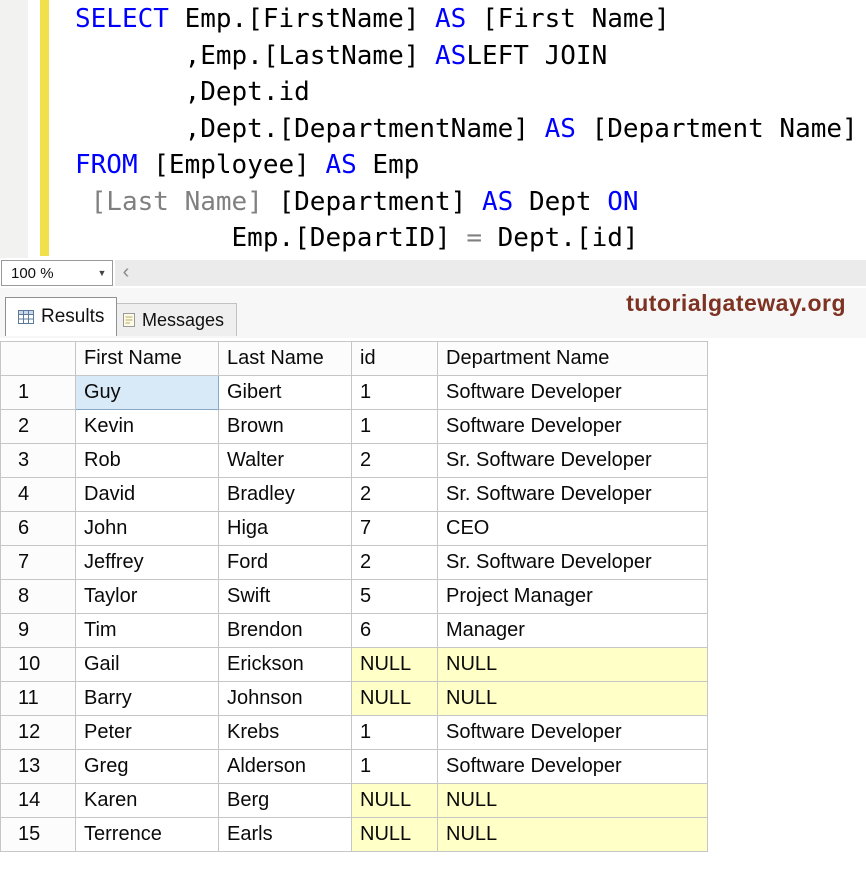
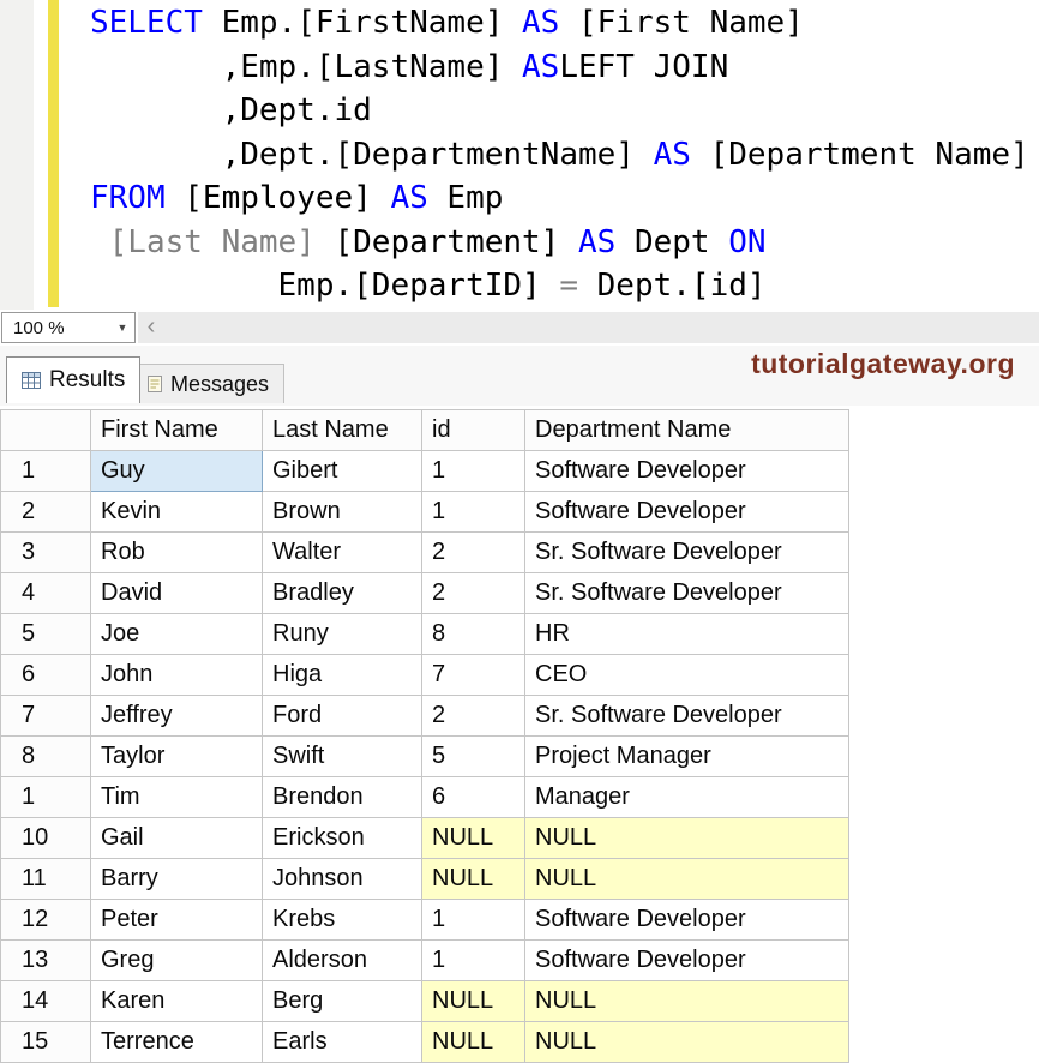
  SELECT Emp.[FirstName] AS [First Name]
  ,Emp.[LastName] ASLEFT JOIN
  ,Dept.id
  ,Dept.[DepartmentName] AS [Department Name]
  FROM [Employee] AS Emp
  [Last Name] [Department] AS Dept ON
  Emp.[DepartID] = Dept.[id]
  100 %
  ▼
  ‹
  Results
  Messages
  tutorialgateway.org
  	First Name	Last Name	id	Department Name
  1	Guy	Gibert	1	Software Developer
  2	Kevin	Brown	1	Software Developer
  3	Rob	Walter	2	Sr. Software Developer
  4	David	Bradley	2	Sr. Software Developer
+ 5	Joe	Runy	8	HR
  6	John	Higa	7	CEO
  7	Jeffrey	Ford	2	Sr. Software Developer
  8	Taylor	Swift	5	Project Manager
- 9	Tim	Brendon	6	Manager
+ 1	Tim	Brendon	6	Manager
  10	Gail	Erickson	NULL	NULL
  11	Barry	Johnson	NULL	NULL
  12	Peter	Krebs	1	Software Developer
  13	Greg	Alderson	1	Software Developer
  14	Karen	Berg	NULL	NULL
  15	Terrence	Earls	NULL	NULL
